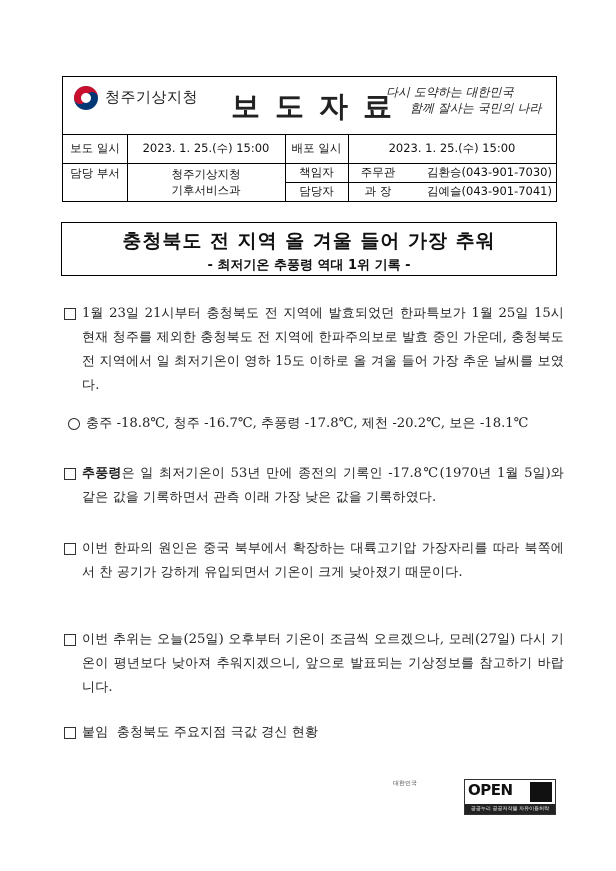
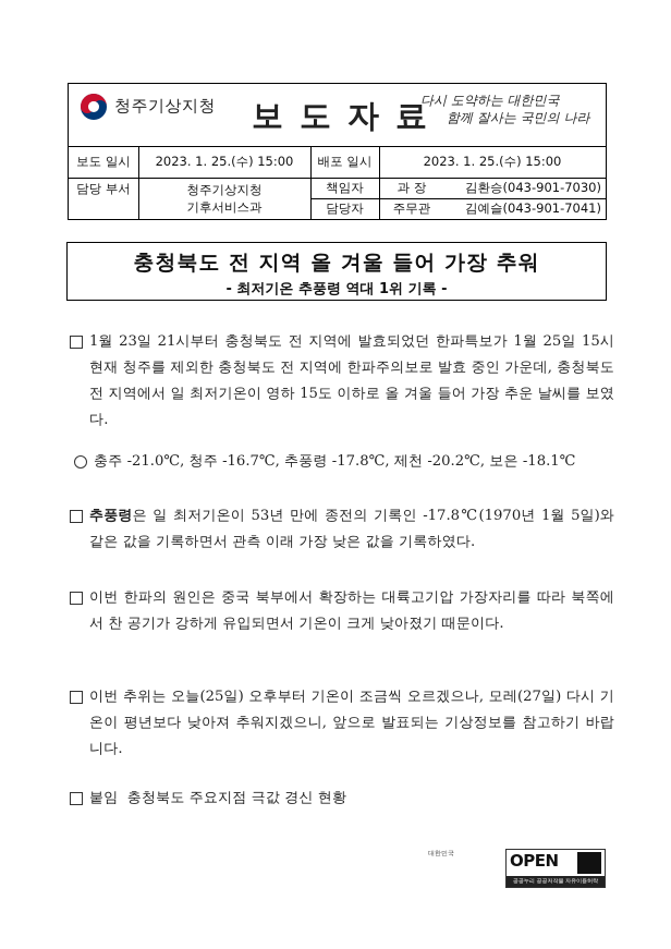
  청주기상지청
  보도자료
  다시 도약하는 대한민국
  함께 잘사는 국민의 나라
  보도 일시
  2023. 1. 25.(수) 15:00
  배포 일시
  2023. 1. 25.(수) 15:00
  담당 부서
  청주기상지청
  기후서비스과
  책임자
- 주무관
+ 과 장
  김환승(043-901-7030)
  담당자
- 과 장
+ 주무관
  김예슬(043-901-7041)
  충청북도 전 지역 올 겨울 들어 가장 추워
  - 최저기온 추풍령 역대 1위 기록 -
  1월 23일 21시부터 충청북도 전 지역에 발효되었던 한파특보가 1월 25일 15시 현재 청주를 제외한 충청북도 전 지역에 한파주의보로 발효 중인 가운데, 충청북도 전 지역에서 일 최저기온이 영하 15도 이하로 올 겨울 들어 가장 추운 날씨를 보였다.
- 충주 -18.8℃, 청주 -16.7℃, 추풍령 -17.8℃, 제천 -20.2℃, 보은 -18.1℃
+ 충주 -21.0℃, 청주 -16.7℃, 추풍령 -17.8℃, 제천 -20.2℃, 보은 -18.1℃
  추풍령은 일 최저기온이 53년 만에 종전의 기록인 -17.8℃(1970년 1월 5일)와 같은 값을 기록하면서 관측 이래 가장 낮은 값을 기록하였다.
  이번 한파의 원인은 중국 북부에서 확장하는 대륙고기압 가장자리를 따라 북쪽에서 찬 공기가 강하게 유입되면서 기온이 크게 낮아졌기 때문이다.
  이번 추위는 오늘(25일) 오후부터 기온이 조금씩 오르겠으나, 모레(27일) 다시 기온이 평년보다 낮아져 추워지겠으니, 앞으로 발표되는 기상정보를 참고하기 바랍니다.
  붙임 충청북도 주요지점 극값 경신 현황
  OPEN
